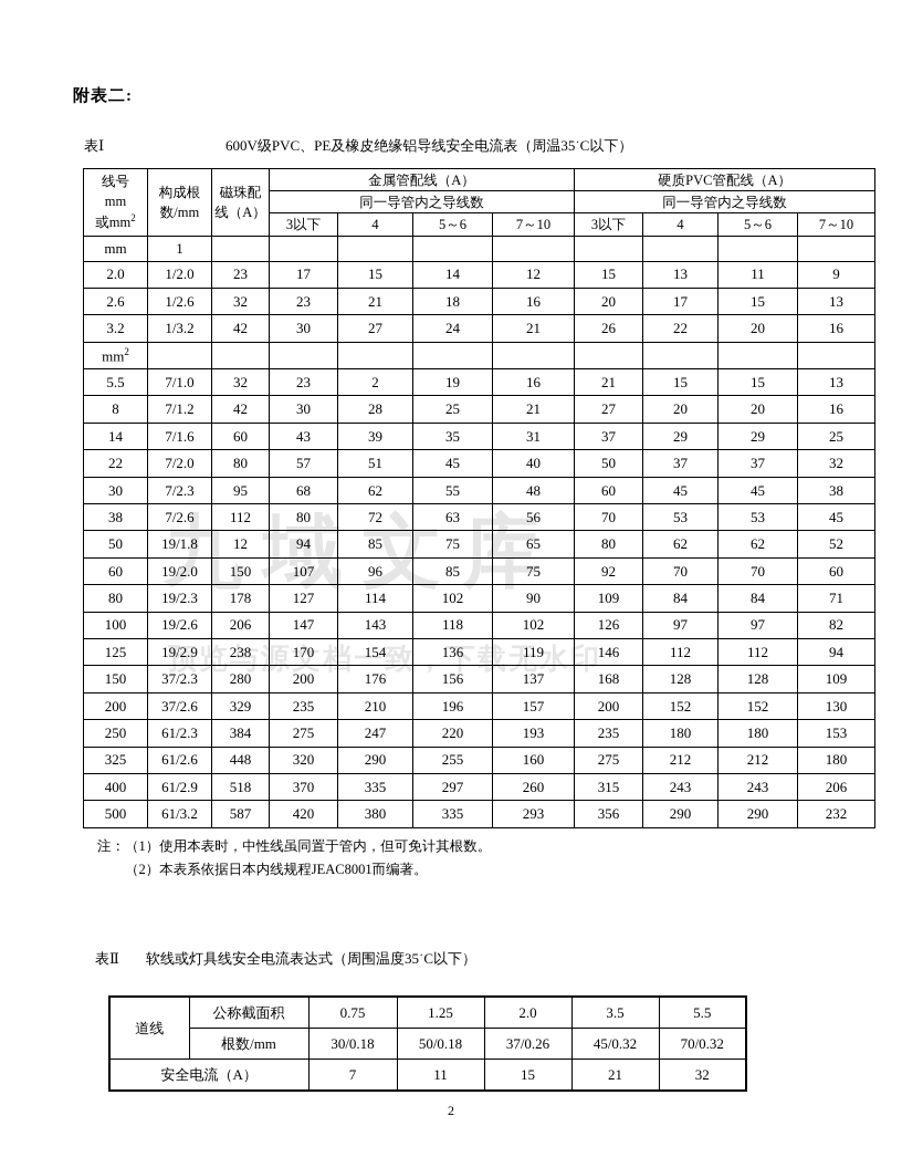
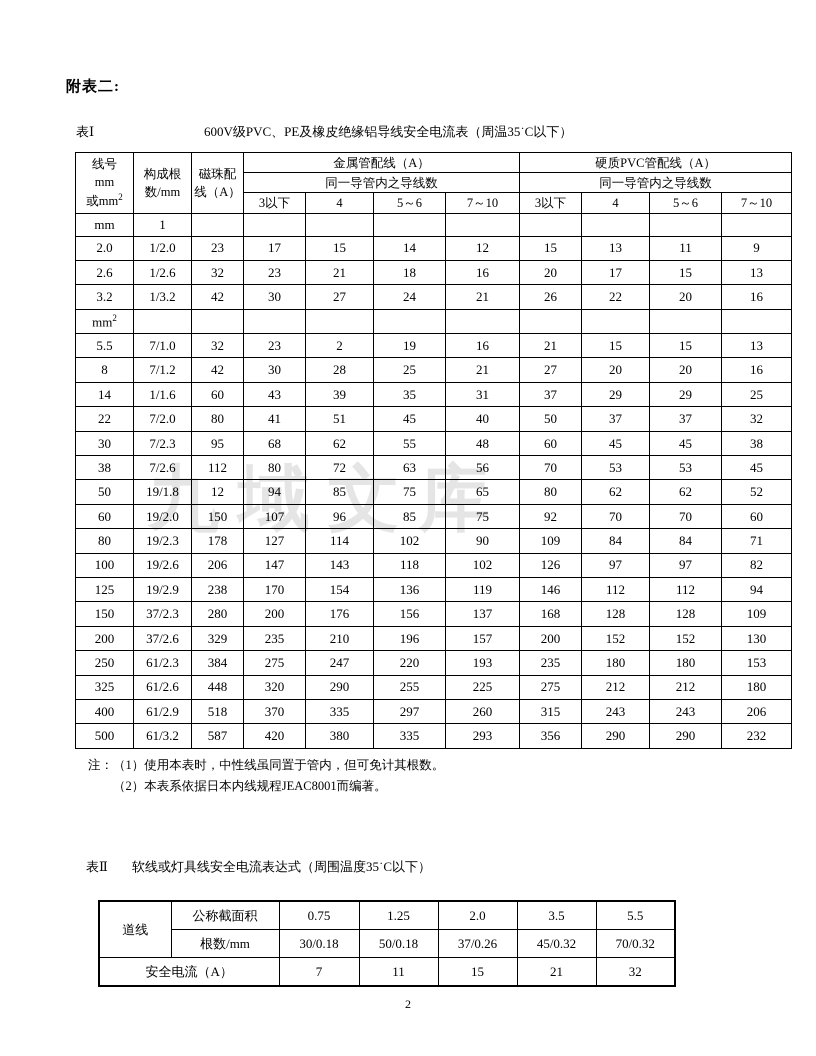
  九域文库
- 预览与源文档一致，下载无水印
  附表二:
  表Ⅰ 600V级PVC、PE及橡皮绝缘铝导线安全电流表（周温35˙C以下）
  线号 mm 或mm2	构成根 数/mm	磁珠配 线（A）	金属管配线（A）	硬质PVC管配线（A）
  同一导管内之导线数	同一导管内之导线数
  3以下	4	5～6	7～10	3以下	4	5～6	7～10
  mm	1
  2.0	1/2.0	23	17	15	14	12	15	13	11	9
  2.6	1/2.6	32	23	21	18	16	20	17	15	13
  3.2	1/3.2	42	30	27	24	21	26	22	20	16
  mm2
  5.5	7/1.0	32	23	2	19	16	21	15	15	13
  8	7/1.2	42	30	28	25	21	27	20	20	16
- 14	7/1.6	60	43	39	35	31	37	29	29	25
+ 14	1/1.6	60	43	39	35	31	37	29	29	25
- 22	7/2.0	80	57	51	45	40	50	37	37	32
+ 22	7/2.0	80	41	51	45	40	50	37	37	32
  30	7/2.3	95	68	62	55	48	60	45	45	38
  38	7/2.6	112	80	72	63	56	70	53	53	45
  50	19/1.8	12	94	85	75	65	80	62	62	52
  60	19/2.0	150	107	96	85	75	92	70	70	60
  80	19/2.3	178	127	114	102	90	109	84	84	71
  100	19/2.6	206	147	143	118	102	126	97	97	82
  125	19/2.9	238	170	154	136	119	146	112	112	94
  150	37/2.3	280	200	176	156	137	168	128	128	109
  200	37/2.6	329	235	210	196	157	200	152	152	130
  250	61/2.3	384	275	247	220	193	235	180	180	153
- 325	61/2.6	448	320	290	255	160	275	212	212	180
+ 325	61/2.6	448	320	290	255	225	275	212	212	180
  400	61/2.9	518	370	335	297	260	315	243	243	206
  500	61/3.2	587	420	380	335	293	356	290	290	232
  注：（1）使用本表时，中性线虽同置于管内，但可免计其根数。
  （2）本表系依据日本内线规程JEAC8001而编著。
  表Ⅱ 软线或灯具线安全电流表达式（周围温度35˙C以下）
  道线	公称截面积	0.75	1.25	2.0	3.5	5.5
  根数/mm	30/0.18	50/0.18	37/0.26	45/0.32	70/0.32
  安全电流（A）	7	11	15	21	32
  2
